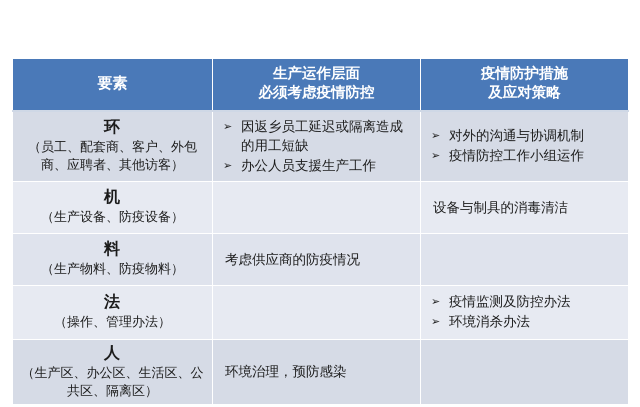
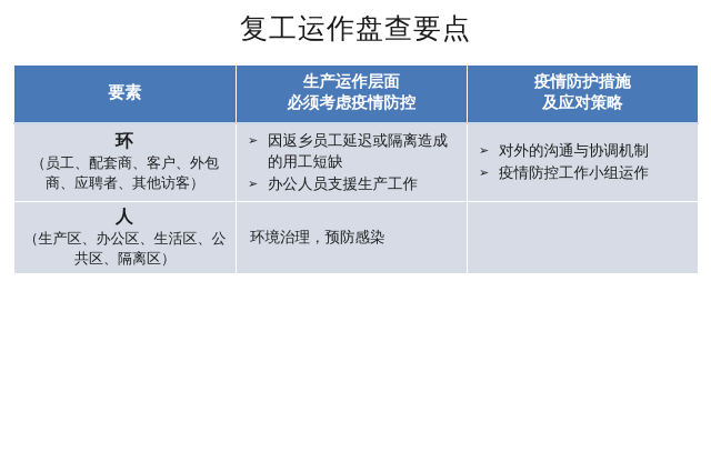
+ 复工运作盘查要点
  要素	生产运作层面 必须考虑疫情防控	疫情防护措施 及应对策略
  环 （员工、配套商、客户、外包商、应聘者、其他访客）	➢ 因返乡员工延迟或隔离造成的用工短缺 ➢ 办公人员支援生产工作	➢ 对外的沟通与协调机制 ➢ 疫情防控工作小组运作
- 机 （生产设备、防疫设备）		设备与制具的消毒清洁
- 料 （生产物料、防疫物料）	考虑供应商的防疫情况
- 法 （操作、管理办法）		➢ 疫情监测及防控办法 ➢ 环境消杀办法
  人 （生产区、办公区、生活区、公共区、隔离区）	环境治理，预防感染
